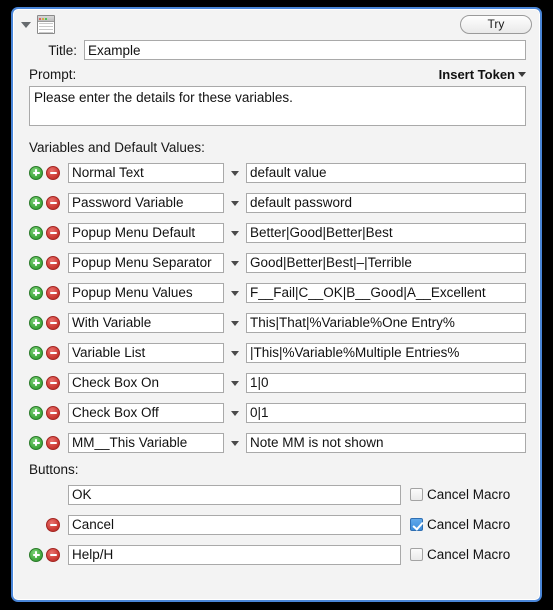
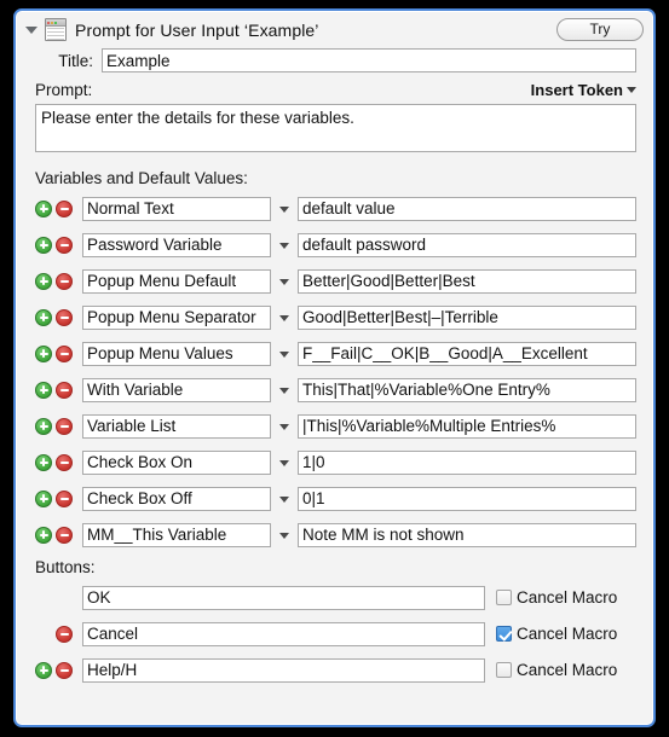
+ Prompt for User Input ‘Example’
  Try
  Title:
  Example
  Prompt:
  Insert Token
  Please enter the details for these variables.
  Variables and Default Values:
  Normal Text
  default value
  Password Variable
  default password
  Popup Menu Default
  Better|Good|Better|Best
  Popup Menu Separator
  Good|Better|Best|–|Terrible
  Popup Menu Values
  F__Fail|C__OK|B__Good|A__Excellent
  With Variable
  This|That|%Variable%One Entry%
  Variable List
  |This|%Variable%Multiple Entries%
  Check Box On
  1|0
  Check Box Off
  0|1
  MM__This Variable
  Note MM is not shown
  Buttons:
  OK
  Cancel Macro
  Cancel
  Cancel Macro
  Help/H
  Cancel Macro
